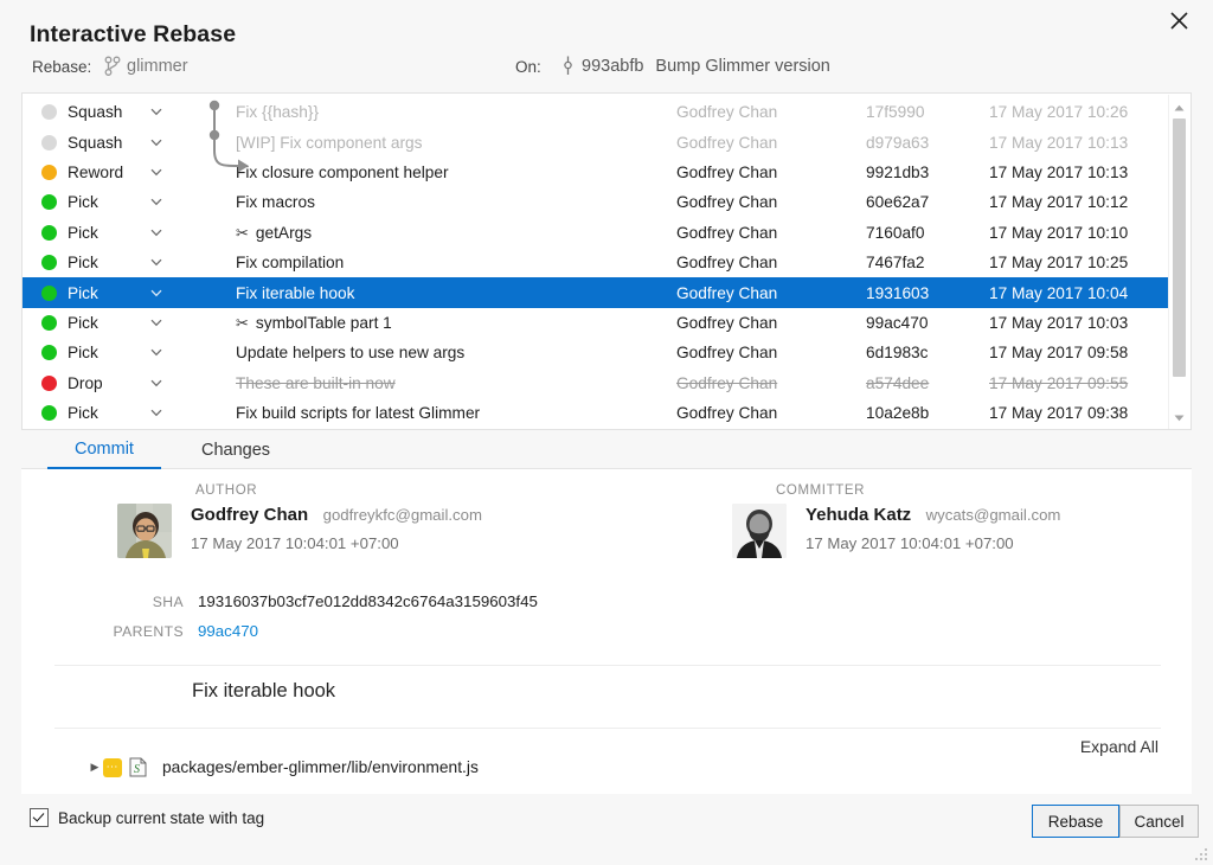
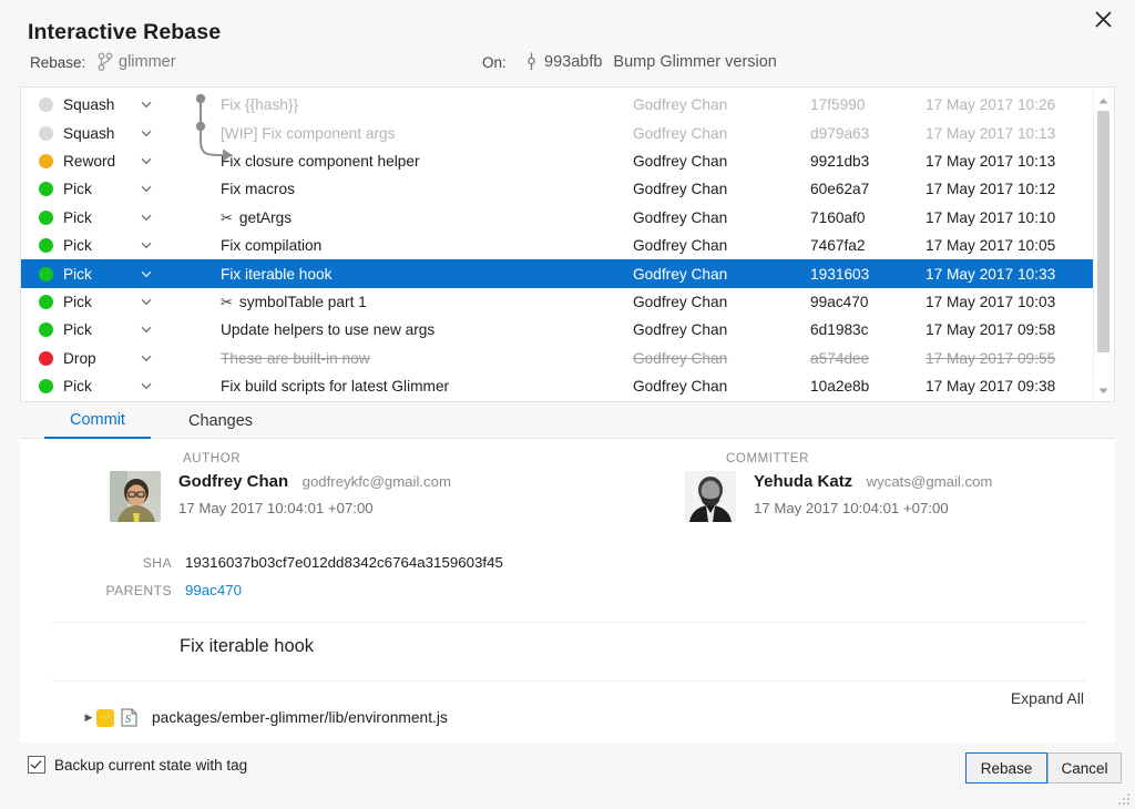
  Interactive Rebase
  Rebase:
  glimmer
  On:
  993abfb
  Bump Glimmer version
  Squash
  Fix {{hash}}
  Godfrey Chan
  17f5990
  17 May 2017 10:26
  Squash
  [WIP] Fix component args
  Godfrey Chan
  d979a63
  17 May 2017 10:13
  Reword
  Fix closure component helper
  Godfrey Chan
  9921db3
  17 May 2017 10:13
  Pick
  Fix macros
  Godfrey Chan
  60e62a7
  17 May 2017 10:12
  Pick
  ✂
  getArgs
  Godfrey Chan
  7160af0
  17 May 2017 10:10
  Pick
  Fix compilation
  Godfrey Chan
  7467fa2
- 17 May 2017 10:25
+ 17 May 2017 10:05
  Pick
  Fix iterable hook
  Godfrey Chan
  1931603
- 17 May 2017 10:04
+ 17 May 2017 10:33
  Pick
  ✂
  symbolTable part 1
  Godfrey Chan
  99ac470
  17 May 2017 10:03
  Pick
  Update helpers to use new args
  Godfrey Chan
  6d1983c
  17 May 2017 09:58
  Drop
  These are built-in now
  Godfrey Chan
  a574dee
  17 May 2017 09:55
  Pick
  Fix build scripts for latest Glimmer
  Godfrey Chan
  10a2e8b
  17 May 2017 09:38
  Commit
  Changes
  AUTHOR
  Godfrey Chan godfreykfc@gmail.com
  17 May 2017 10:04:01 +07:00
  COMMITTER
  Yehuda Katz wycats@gmail.com
  17 May 2017 10:04:01 +07:00
  SHA 19316037b03cf7e012dd8342c6764a3159603f45
  PARENTS 99ac470
  Fix iterable hook
  Expand All
  ▶
  ⋯
  S
  packages/ember-glimmer/lib/environment.js
  Backup current state with tag
  Rebase
  Cancel
